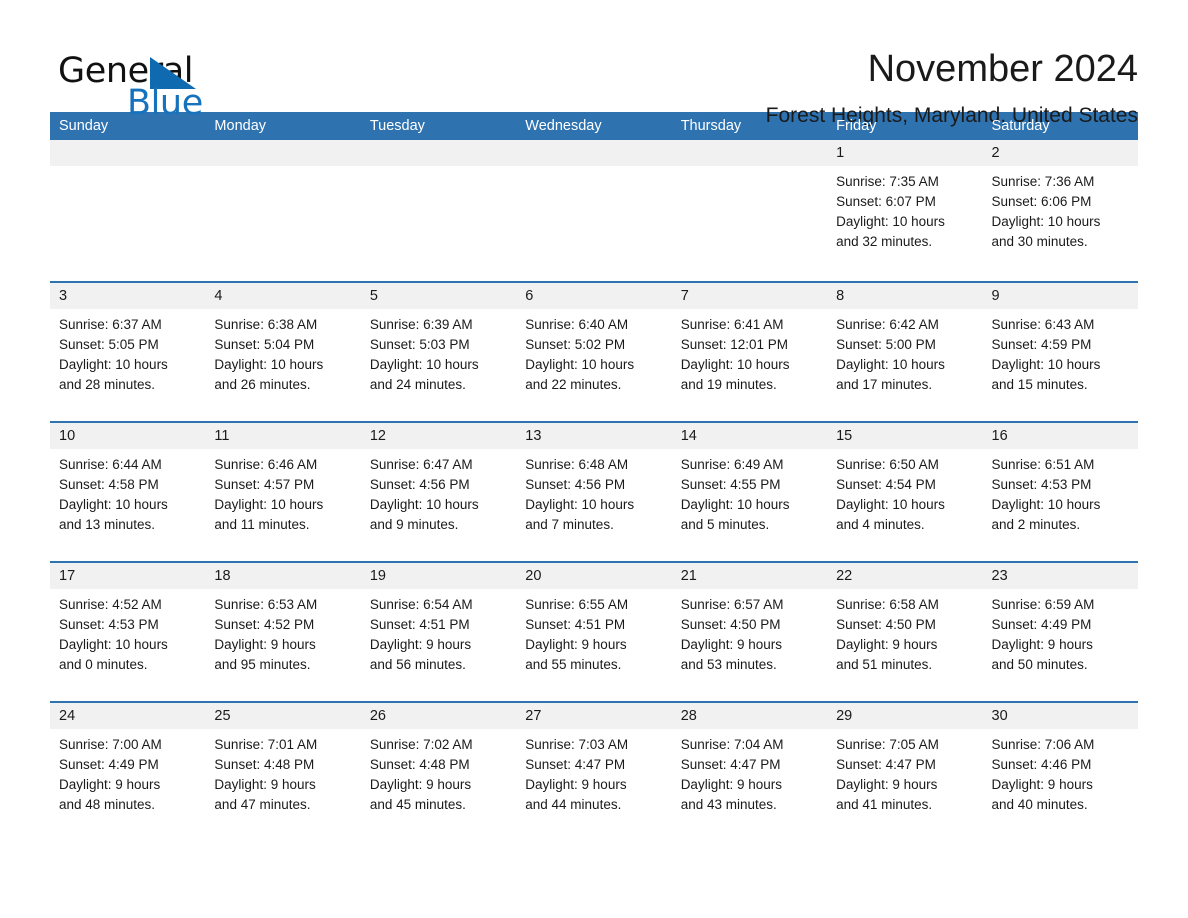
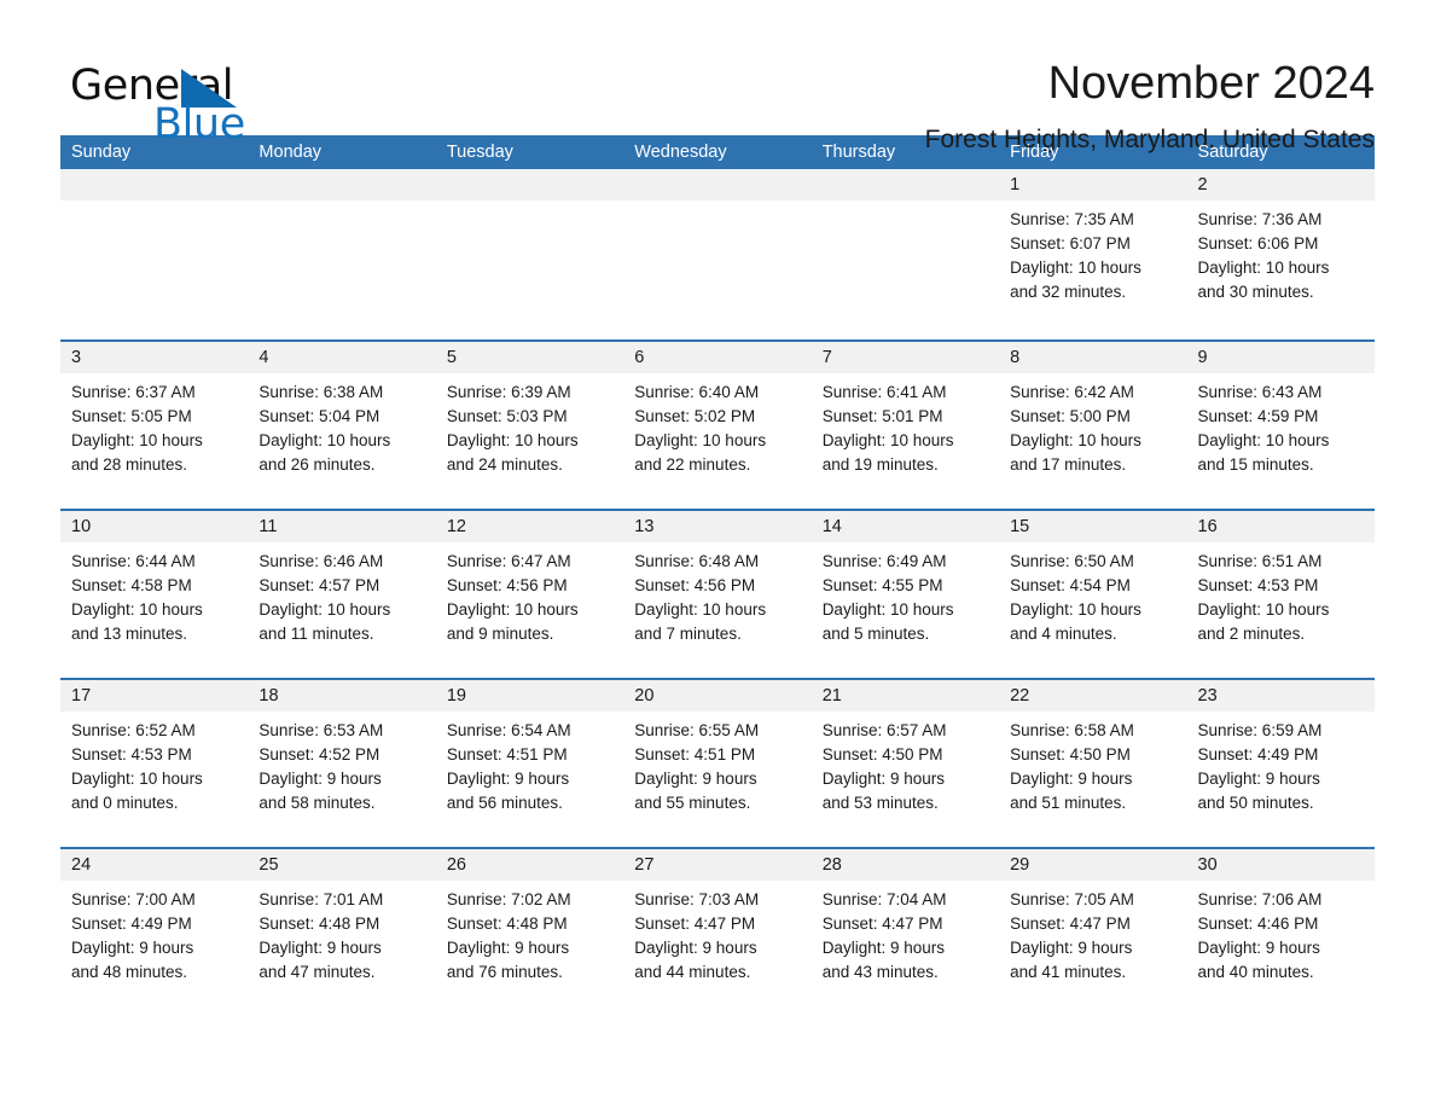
  General
  Blue
  November 2024
  Forest Heights, Maryland, United States
  Sunday
  Monday
  Tuesday
  Wednesday
  Thursday
  Friday
  Saturday
  1
  Sunrise: 7:35 AM
  Sunset: 6:07 PM
  Daylight: 10 hours
  and 32 minutes.
  2
  Sunrise: 7:36 AM
  Sunset: 6:06 PM
  Daylight: 10 hours
  and 30 minutes.
  3
  Sunrise: 6:37 AM
  Sunset: 5:05 PM
  Daylight: 10 hours
  and 28 minutes.
  4
  Sunrise: 6:38 AM
  Sunset: 5:04 PM
  Daylight: 10 hours
  and 26 minutes.
  5
  Sunrise: 6:39 AM
  Sunset: 5:03 PM
  Daylight: 10 hours
  and 24 minutes.
  6
  Sunrise: 6:40 AM
  Sunset: 5:02 PM
  Daylight: 10 hours
  and 22 minutes.
  7
  Sunrise: 6:41 AM
- Sunset: 12:01 PM
+ Sunset: 5:01 PM
  Daylight: 10 hours
  and 19 minutes.
  8
  Sunrise: 6:42 AM
  Sunset: 5:00 PM
  Daylight: 10 hours
  and 17 minutes.
  9
  Sunrise: 6:43 AM
  Sunset: 4:59 PM
  Daylight: 10 hours
  and 15 minutes.
  10
  Sunrise: 6:44 AM
  Sunset: 4:58 PM
  Daylight: 10 hours
  and 13 minutes.
  11
  Sunrise: 6:46 AM
  Sunset: 4:57 PM
  Daylight: 10 hours
  and 11 minutes.
  12
  Sunrise: 6:47 AM
  Sunset: 4:56 PM
  Daylight: 10 hours
  and 9 minutes.
  13
  Sunrise: 6:48 AM
  Sunset: 4:56 PM
  Daylight: 10 hours
  and 7 minutes.
  14
  Sunrise: 6:49 AM
  Sunset: 4:55 PM
  Daylight: 10 hours
  and 5 minutes.
  15
  Sunrise: 6:50 AM
  Sunset: 4:54 PM
  Daylight: 10 hours
  and 4 minutes.
  16
  Sunrise: 6:51 AM
  Sunset: 4:53 PM
  Daylight: 10 hours
  and 2 minutes.
  17
- Sunrise: 4:52 AM
+ Sunrise: 6:52 AM
  Sunset: 4:53 PM
  Daylight: 10 hours
  and 0 minutes.
  18
  Sunrise: 6:53 AM
  Sunset: 4:52 PM
  Daylight: 9 hours
- and 95 minutes.
+ and 58 minutes.
  19
  Sunrise: 6:54 AM
  Sunset: 4:51 PM
  Daylight: 9 hours
  and 56 minutes.
  20
  Sunrise: 6:55 AM
  Sunset: 4:51 PM
  Daylight: 9 hours
  and 55 minutes.
  21
  Sunrise: 6:57 AM
  Sunset: 4:50 PM
  Daylight: 9 hours
  and 53 minutes.
  22
  Sunrise: 6:58 AM
  Sunset: 4:50 PM
  Daylight: 9 hours
  and 51 minutes.
  23
  Sunrise: 6:59 AM
  Sunset: 4:49 PM
  Daylight: 9 hours
  and 50 minutes.
  24
  Sunrise: 7:00 AM
  Sunset: 4:49 PM
  Daylight: 9 hours
  and 48 minutes.
  25
  Sunrise: 7:01 AM
  Sunset: 4:48 PM
  Daylight: 9 hours
  and 47 minutes.
  26
  Sunrise: 7:02 AM
  Sunset: 4:48 PM
  Daylight: 9 hours
- and 45 minutes.
+ and 76 minutes.
  27
  Sunrise: 7:03 AM
  Sunset: 4:47 PM
  Daylight: 9 hours
  and 44 minutes.
  28
  Sunrise: 7:04 AM
  Sunset: 4:47 PM
  Daylight: 9 hours
  and 43 minutes.
  29
  Sunrise: 7:05 AM
  Sunset: 4:47 PM
  Daylight: 9 hours
  and 41 minutes.
  30
  Sunrise: 7:06 AM
  Sunset: 4:46 PM
  Daylight: 9 hours
  and 40 minutes.
